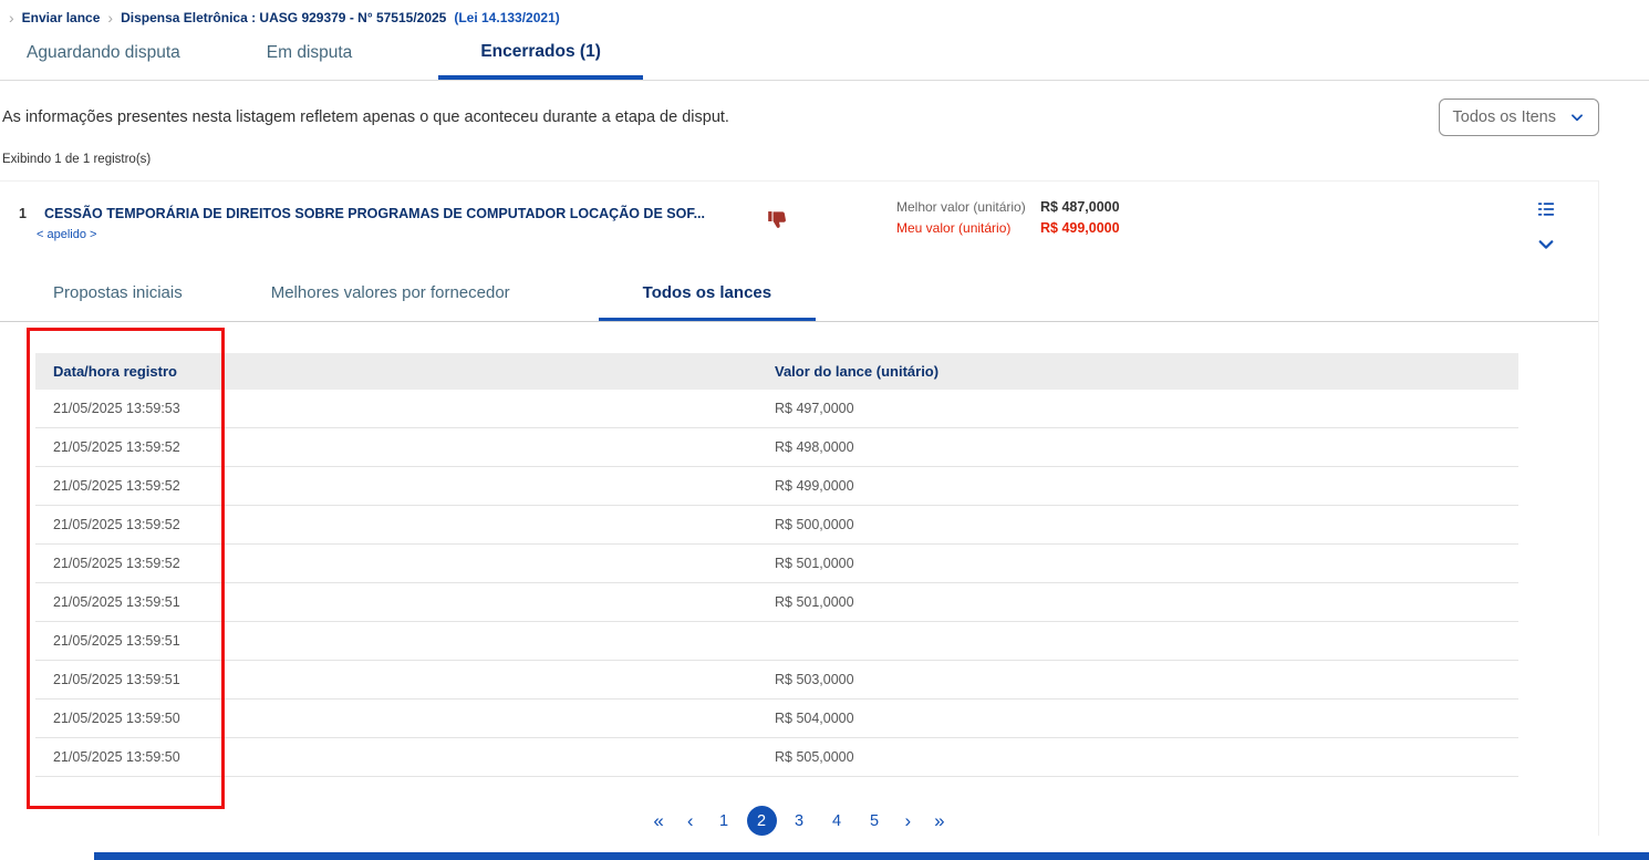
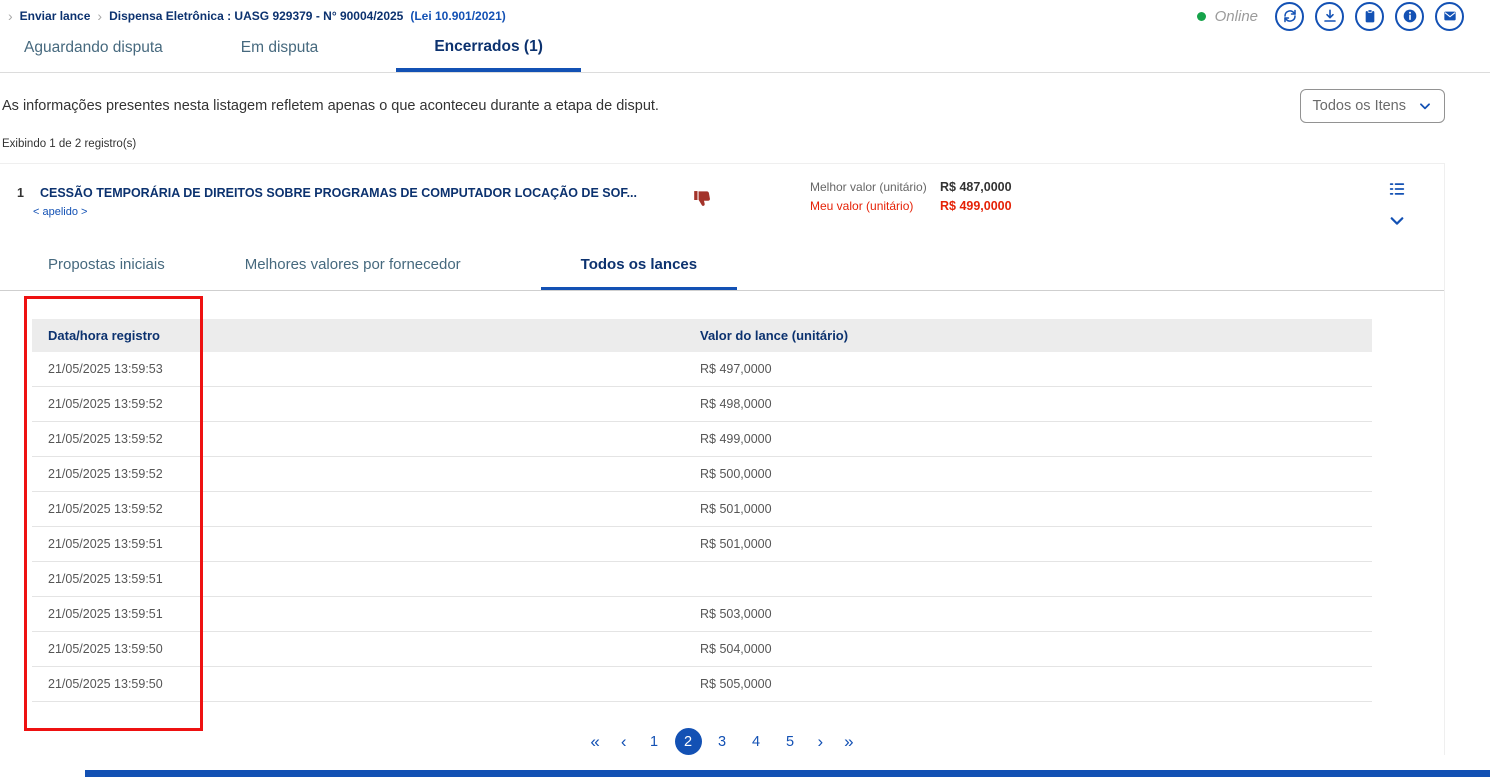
  ›
  Enviar lance
  ›
- Dispensa Eletrônica : UASG 929379 - N° 57515/2025
+ Dispensa Eletrônica : UASG 929379 - N° 90004/2025
- (Lei 14.133/2021)
+ (Lei 10.901/2021)
+ Online
  Aguardando disputa
  Em disputa
  Encerrados (1)
  As informações presentes nesta listagem refletem apenas o que aconteceu durante a etapa de disput.
  Todos os Itens
- Exibindo 1 de 1 registro(s)
+ Exibindo 1 de 2 registro(s)
  1
  CESSÃO TEMPORÁRIA DE DIREITOS SOBRE PROGRAMAS DE COMPUTADOR LOCAÇÃO DE SOF...
  < apelido >
  Melhor valor (unitário)
  R$ 487,0000
  Meu valor (unitário)
  R$ 499,0000
  Propostas iniciais
  Melhores valores por fornecedor
  Todos os lances
  Data/hora registro
  Valor do lance (unitário)
  21/05/2025 13:59:53
  R$ 497,0000
  21/05/2025 13:59:52
  R$ 498,0000
  21/05/2025 13:59:52
  R$ 499,0000
  21/05/2025 13:59:52
  R$ 500,0000
  21/05/2025 13:59:52
  R$ 501,0000
  21/05/2025 13:59:51
  R$ 501,0000
  21/05/2025 13:59:51
  21/05/2025 13:59:51
  R$ 503,0000
  21/05/2025 13:59:50
  R$ 504,0000
  21/05/2025 13:59:50
  R$ 505,0000
  «
  ‹
  1
  2
  3
  4
  5
  ›
  »
